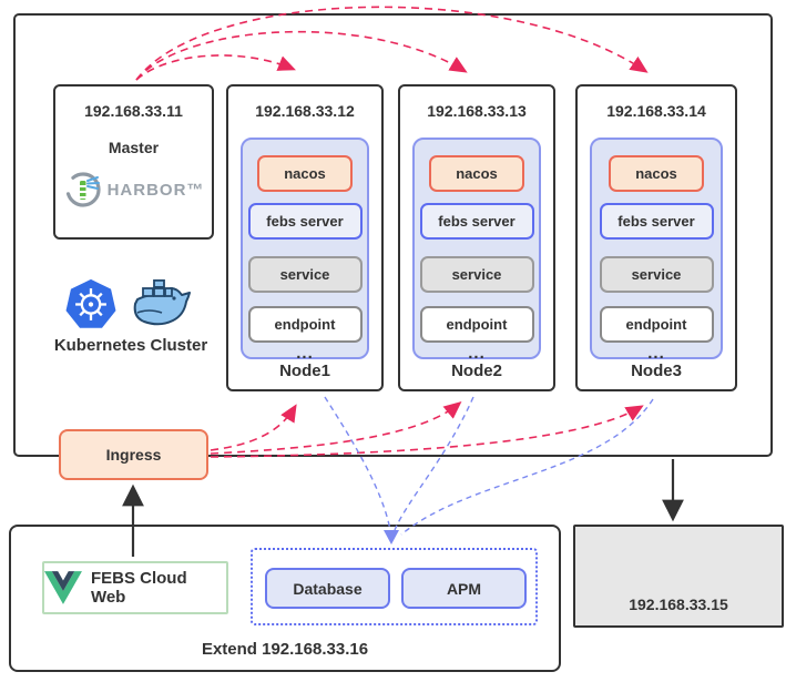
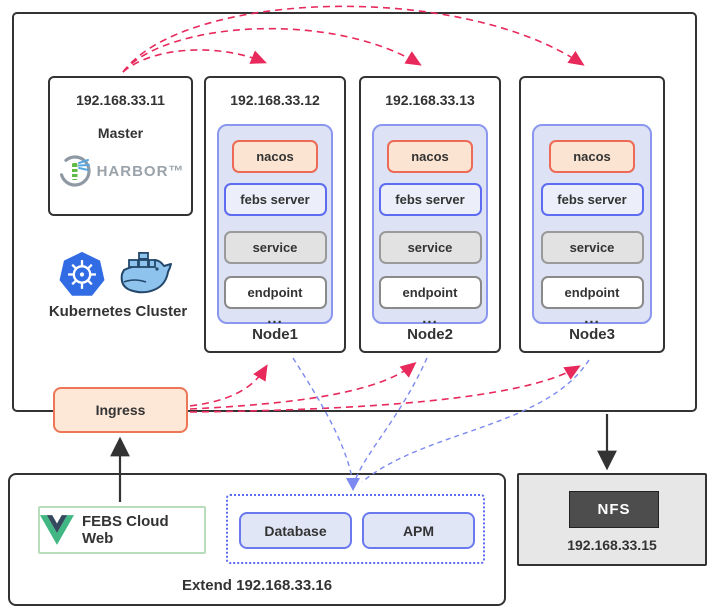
  192.168.33.11
  Master
  HARBOR™
  192.168.33.12
  nacos
  febs server
  service
  endpoint
  ...
  Node1
  192.168.33.13
  nacos
  febs server
  service
  endpoint
  ...
  Node2
- 192.168.33.14
  nacos
  febs server
  service
  endpoint
  ...
  Node3
  Kubernetes Cluster
  Ingress
  FEBS Cloud Web
  Database
  APM
  Extend 192.168.33.16
+ NFS
  192.168.33.15
